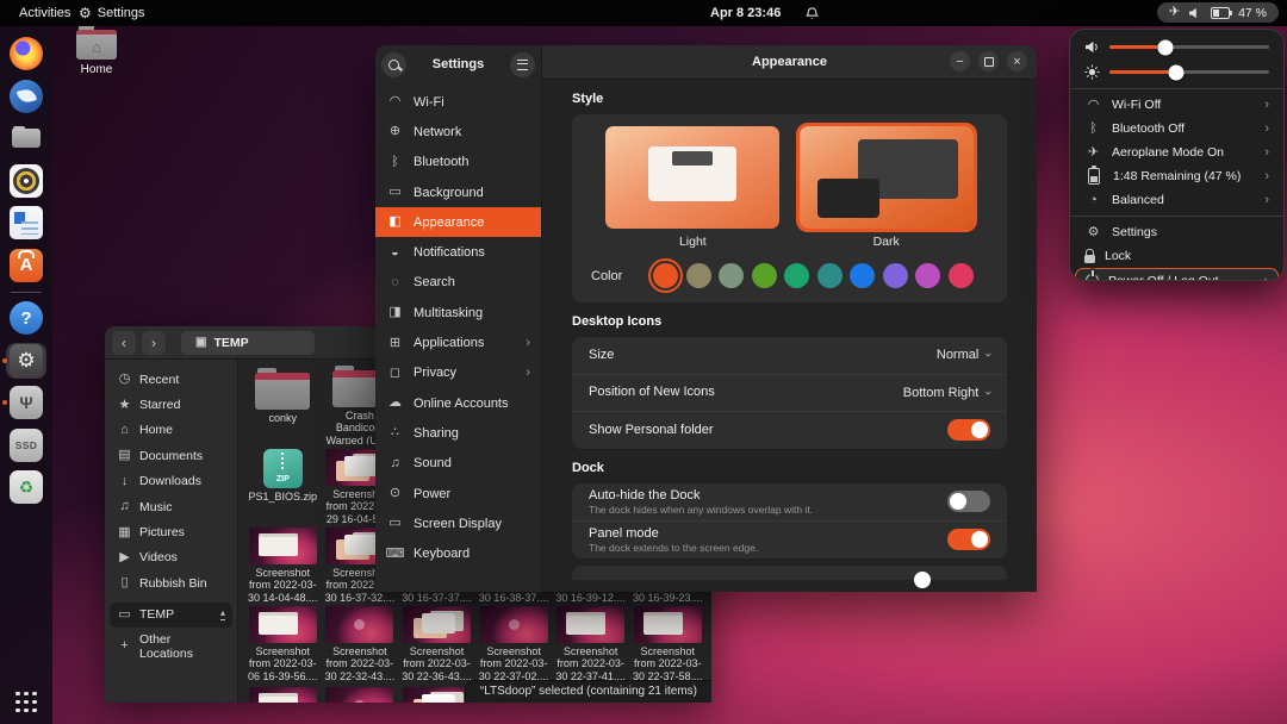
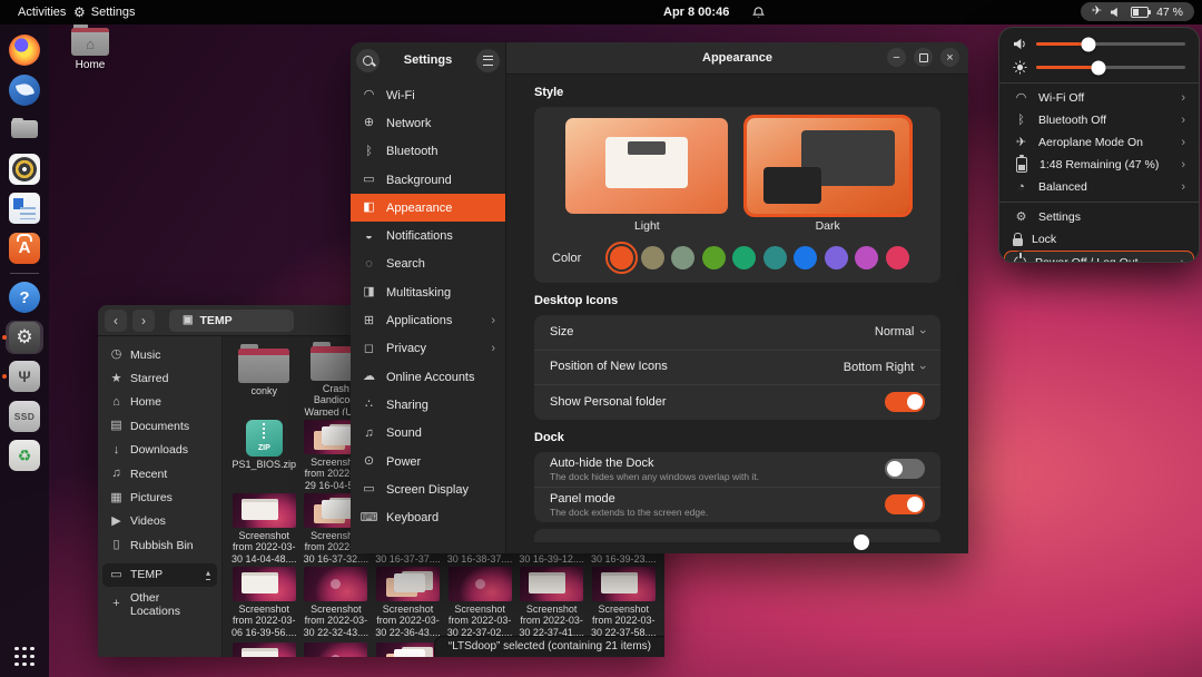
  Activities
  ⚙
  Settings
- Apr 8 23:46
+ Apr 8 00:46
  ✈
  47 %
  SSD
  ⌂
  Home
  ‹
  ›
  ▣
  TEMP
- Recent
+ Music
  Starred
  Home
  Documents
  Downloads
- Music
+ Recent
  Pictures
  Videos
  Rubbish Bin
  TEMP
  ▴
  Other Locations
  conky
  Crash Bandico Warped (U
  PS1_BIOS.zip
  Screenshot from 2022-03-30 14-04-48....
  Screens from 202230 16-37-32....
  Screenshot from 2022-03-06 16-39-56....
  Screenshot from 2022-03-30 22-32-43....
  Screenshot from 2022-03-30 22-36-43....
  Screenshot from 2022-03-30 22-37-02....
  Screenshot from 2022-03-30 22-37-41....
  Screenshot from 2022-03-30 22-37-58....
  “LTSdoop” selected (containing 21 items)
  Settings
  Wi-Fi
  Network
  Bluetooth
  Background
  Appearance
  Notifications
  Search
  Multitasking
  Applications
  ›
  Privacy
  ›
  Online Accounts
  Sharing
  Sound
  Power
  Screen Display
  Keyboard
  Appearance
  −
  ×
  Style
  Light
  Dark
  Color
  Desktop Icons
  Size
  Normal
  Position of New Icons
  Bottom Right
  Show Personal folder
  Dock
  Auto-hide the Dock
  The dock hides when any windows overlap with it.
  Panel mode
  The dock extends to the screen edge.
  Wi-Fi Off
  ›
  Bluetooth Off
  ›
  Aeroplane Mode On
  ›
  1:48 Remaining (47 %)
  ›
  Balanced
  ›
  Settings
  Lock
